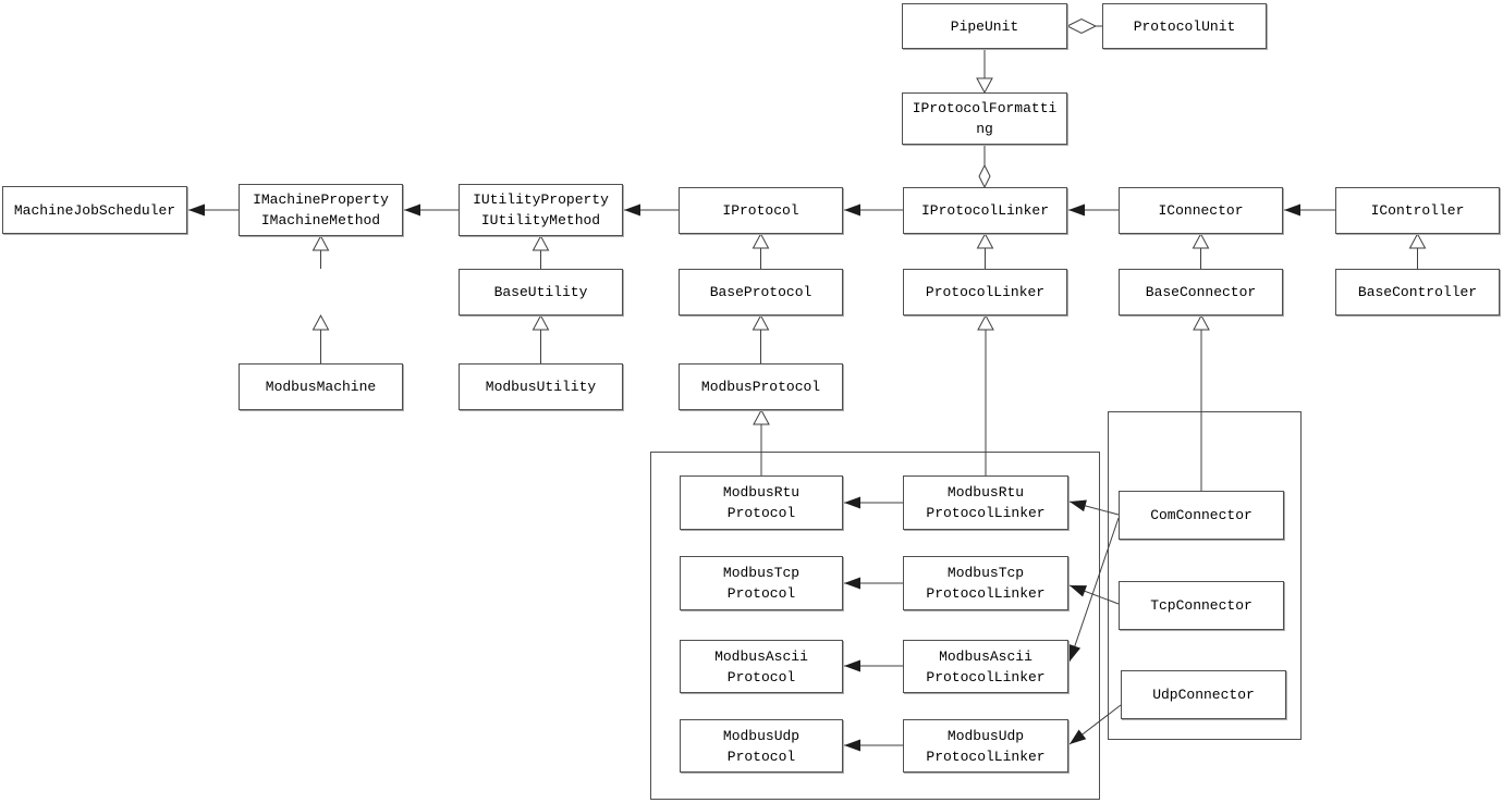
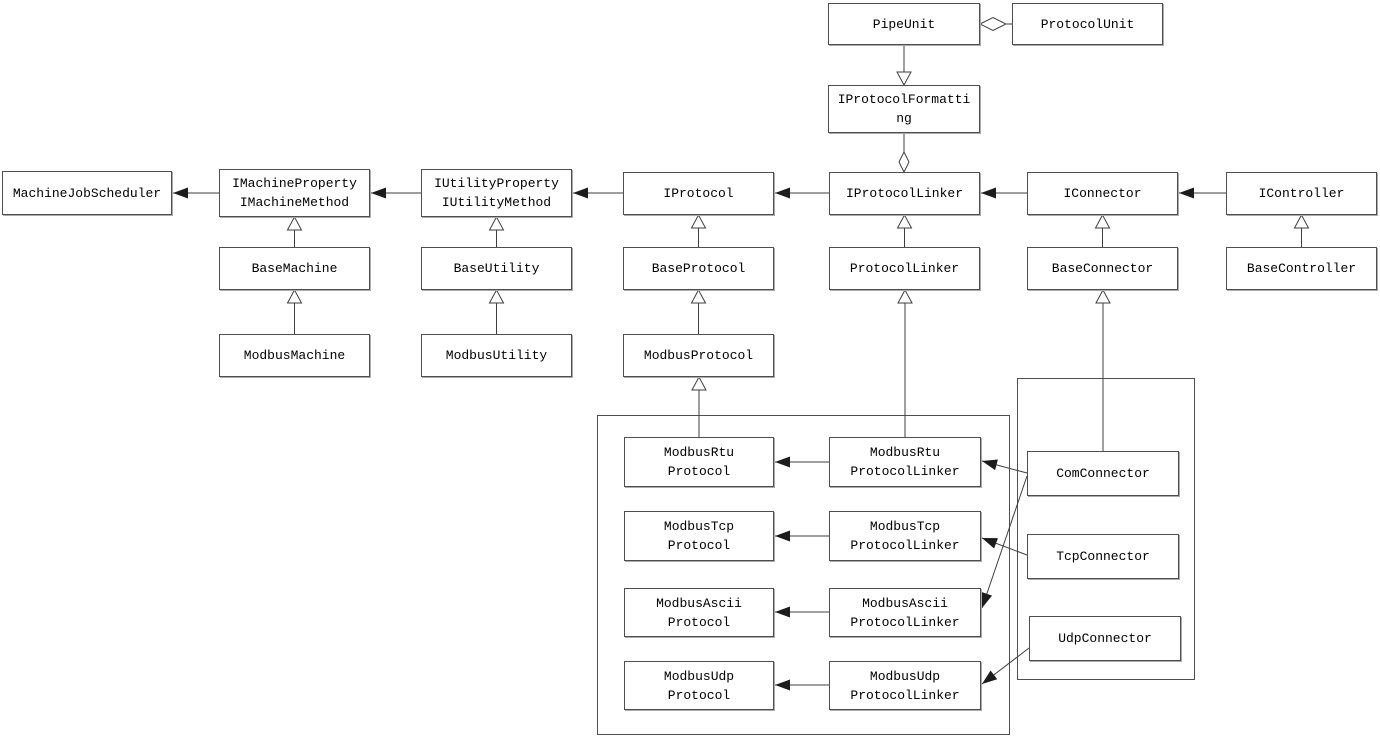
  PipeUnit
  ProtocolUnit
  IProtocolFormatti
  ng
  MachineJobScheduler
  IMachineProperty
  IMachineMethod
  IUtilityProperty
  IUtilityMethod
  IProtocol
  IProtocolLinker
  IConnector
  IController
+ BaseMachine
  BaseUtility
  BaseProtocol
  ProtocolLinker
  BaseConnector
  BaseController
  ModbusMachine
  ModbusUtility
  ModbusProtocol
  ModbusRtu
  Protocol
  ModbusRtu
  ProtocolLinker
  ModbusTcp
  Protocol
  ModbusTcp
  ProtocolLinker
  ModbusAscii
  Protocol
  ModbusAscii
  ProtocolLinker
  ModbusUdp
  Protocol
  ModbusUdp
  ProtocolLinker
  ComConnector
  TcpConnector
  UdpConnector
